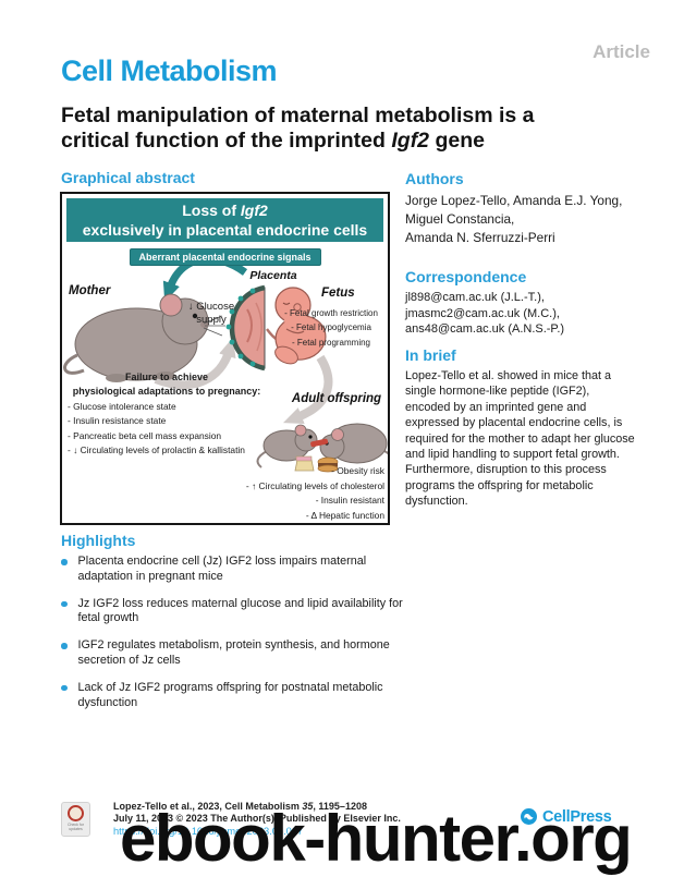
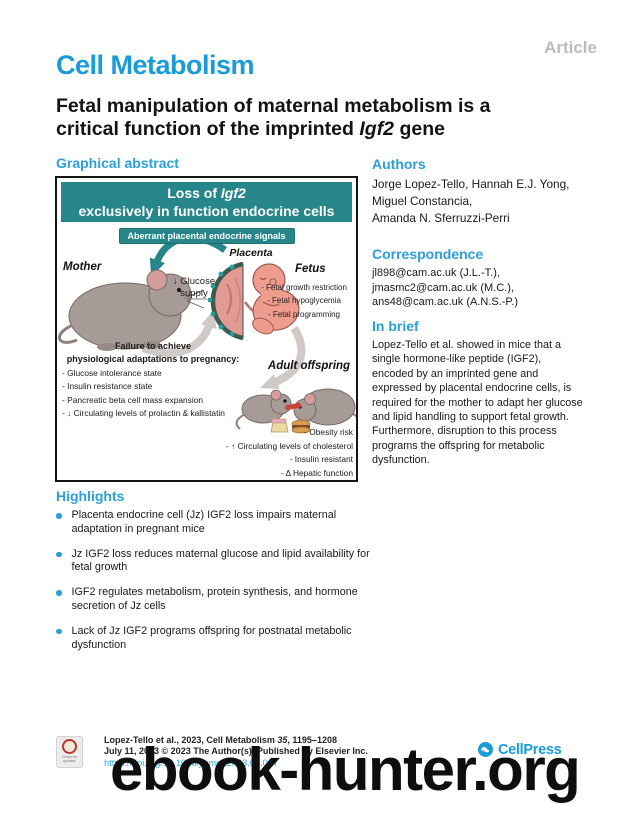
  Article
  Cell Metabolism
  Fetal manipulation of maternal metabolism is a
  critical function of the imprinted Igf2 gene
  Graphical abstract
  Loss of Igf2
- exclusively in placental endocrine cells
+ exclusively in function endocrine cells
  Aberrant placental endocrine signals
  Placenta
  Mother
  Fetus
  Adult offspring
  ↓ Glucose
  supply
  - Fetal growth restriction
  - Fetal hypoglycemia
  - Fetal programming
  Failure to achieve
  physiological adaptations to pregnancy:
  - Glucose intolerance state
  - Insulin resistance state
  - Pancreatic beta cell mass expansion
  - ↓ Circulating levels of prolactin & kallistatin
  - Obesity risk
  - ↑ Circulating levels of cholesterol
  - Insulin resistant
  - Δ Hepatic function
  Authors
- Jorge Lopez-Tello, Amanda E.J. Yong,
+ Jorge Lopez-Tello, Hannah E.J. Yong,
  Miguel Constancia,
  Amanda N. Sferruzzi-Perri
  Correspondence
  jl898@cam.ac.uk (J.L.-T.),
  jmasmc2@cam.ac.uk (M.C.),
  ans48@cam.ac.uk (A.N.S.-P.)
  In brief
  Lopez-Tello et al. showed in mice that a single hormone-like peptide (IGF2), encoded by an imprinted gene and expressed by placental endocrine cells, is required for the mother to adapt her glucose and lipid handling to support fetal growth. Furthermore, disruption to this process programs the offspring for metabolic dysfunction.
  Highlights
  Placenta endocrine cell (Jz) IGF2 loss impairs maternal adaptation in pregnant mice
  Jz IGF2 loss reduces maternal glucose and lipid availability for fetal growth
  IGF2 regulates metabolism, protein synthesis, and hormone secretion of Jz cells
  Lack of Jz IGF2 programs offspring for postnatal metabolic dysfunction
  Lopez-Tello et al., 2023, Cell Metabolism 35, 1195–1208
  July 11, 2023 © 2023 The Author(s). Published by Elsevier Inc.
  https://doi.org/10.1016/j.cmet.2023.06.007
  CellPress
  ebook-hunter.org
